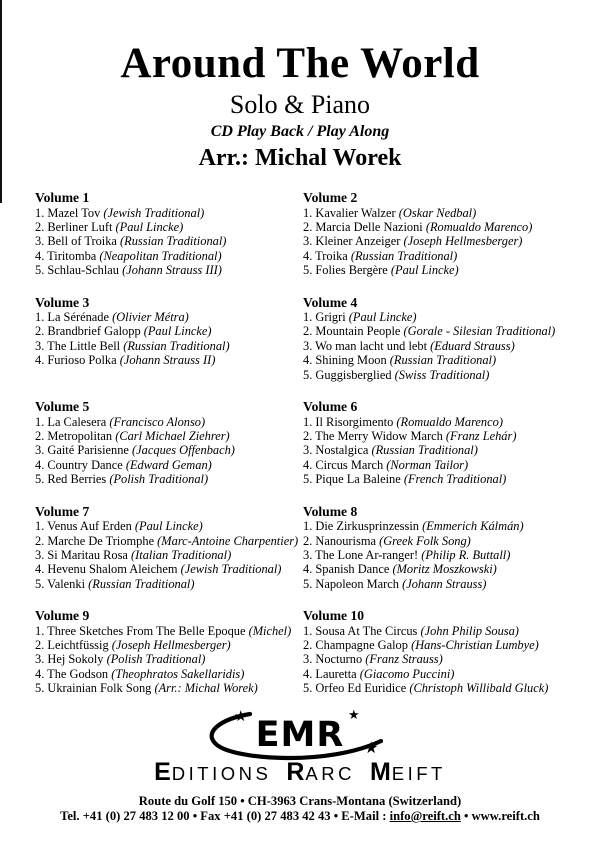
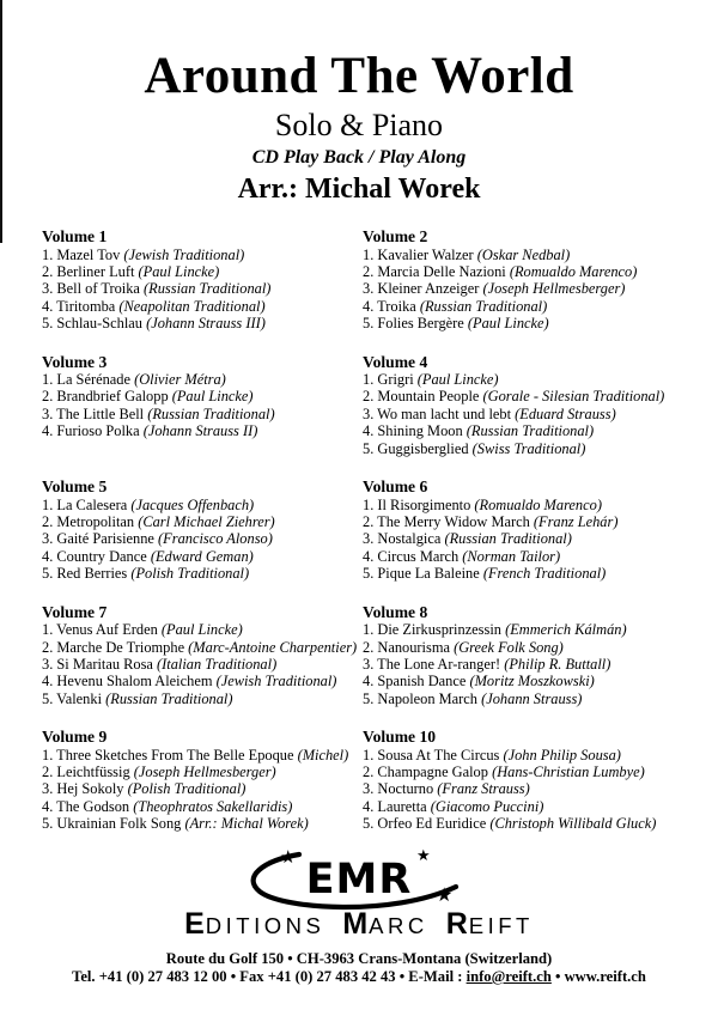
  Around The World
  Solo & Piano
  CD Play Back / Play Along
  Arr.: Michal Worek
  Volume 1
  1. Mazel Tov (Jewish Traditional)
  2. Berliner Luft (Paul Lincke)
  3. Bell of Troika (Russian Traditional)
  4. Tiritomba (Neapolitan Traditional)
  5. Schlau-Schlau (Johann Strauss III)
  Volume 2
  1. Kavalier Walzer (Oskar Nedbal)
  2. Marcia Delle Nazioni (Romualdo Marenco)
  3. Kleiner Anzeiger (Joseph Hellmesberger)
  4. Troika (Russian Traditional)
  5. Folies Bergère (Paul Lincke)
  Volume 3
  1. La Sérénade (Olivier Métra)
  2. Brandbrief Galopp (Paul Lincke)
  3. The Little Bell (Russian Traditional)
  4. Furioso Polka (Johann Strauss II)
  Volume 4
  1. Grigri (Paul Lincke)
  2. Mountain People (Gorale - Silesian Traditional)
  3. Wo man lacht und lebt (Eduard Strauss)
  4. Shining Moon (Russian Traditional)
  5. Guggisberglied (Swiss Traditional)
  Volume 5
- 1. La Calesera (Francisco Alonso)
+ 1. La Calesera (Jacques Offenbach)
  2. Metropolitan (Carl Michael Ziehrer)
- 3. Gaité Parisienne (Jacques Offenbach)
+ 3. Gaité Parisienne (Francisco Alonso)
  4. Country Dance (Edward Geman)
  5. Red Berries (Polish Traditional)
  Volume 6
  1. Il Risorgimento (Romualdo Marenco)
  2. The Merry Widow March (Franz Lehár)
  3. Nostalgica (Russian Traditional)
  4. Circus March (Norman Tailor)
  5. Pique La Baleine (French Traditional)
  Volume 7
  1. Venus Auf Erden (Paul Lincke)
  2. Marche De Triomphe (Marc-Antoine Charpentier)
  3. Si Maritau Rosa (Italian Traditional)
  4. Hevenu Shalom Aleichem (Jewish Traditional)
  5. Valenki (Russian Traditional)
  Volume 8
  1. Die Zirkusprinzessin (Emmerich Kálmán)
  2. Nanourisma (Greek Folk Song)
  3. The Lone Ar-ranger! (Philip R. Buttall)
  4. Spanish Dance (Moritz Moszkowski)
  5. Napoleon March (Johann Strauss)
  Volume 9
  1. Three Sketches From The Belle Epoque (Michel)
  2. Leichtfüssig (Joseph Hellmesberger)
  3. Hej Sokoly (Polish Traditional)
  4. The Godson (Theophratos Sakellaridis)
  5. Ukrainian Folk Song (Arr.: Michal Worek)
  Volume 10
  1. Sousa At The Circus (John Philip Sousa)
  2. Champagne Galop (Hans-Christian Lumbye)
  3. Nocturno (Franz Strauss)
  4. Lauretta (Giacomo Puccini)
  5. Orfeo Ed Euridice (Christoph Willibald Gluck)
  ★
  ★
  ★
  EMR
  E
  DITIONS
- R
+ M
  ARC
- M
+ R
  EIFT
  Route du Golf 150 • CH-3963 Crans-Montana (Switzerland)
  Tel. +41 (0) 27 483 12 00 • Fax +41 (0) 27 483 42 43 • E-Mail : info@reift.ch • www.reift.ch
